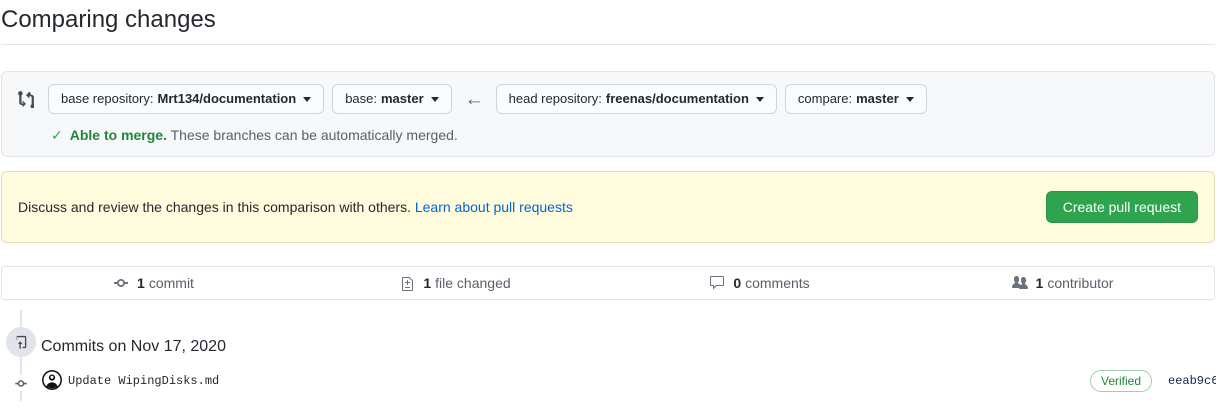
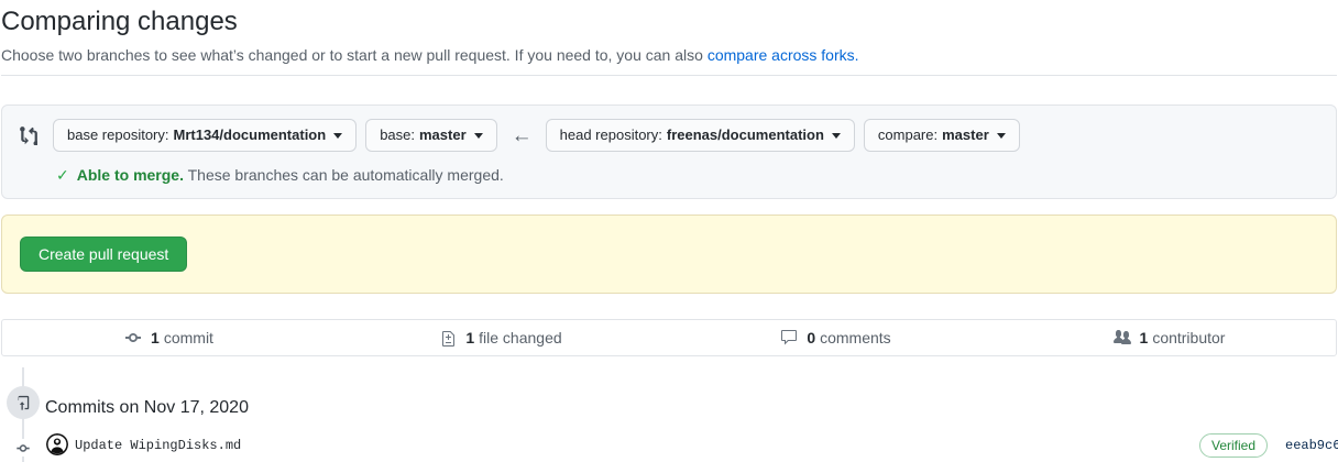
  Comparing changes
+ Choose two branches to see what’s changed or to start a new pull request. If you need to, you can also compare across forks.
  base repository:
  Mrt134/documentation
  base:
  master
  ←
  head repository:
  freenas/documentation
  compare:
  master
  ✓ Able to merge. These branches can be automatically merged.
- Discuss and review the changes in this comparison with others. Learn about pull requests
  Create pull request
  1
  commit
  1
  file changed
  0
  comments
  1
  contributor
  Commits on Nov 17, 2020
  Update WipingDisks.md
  Verified
  eeab9c6
